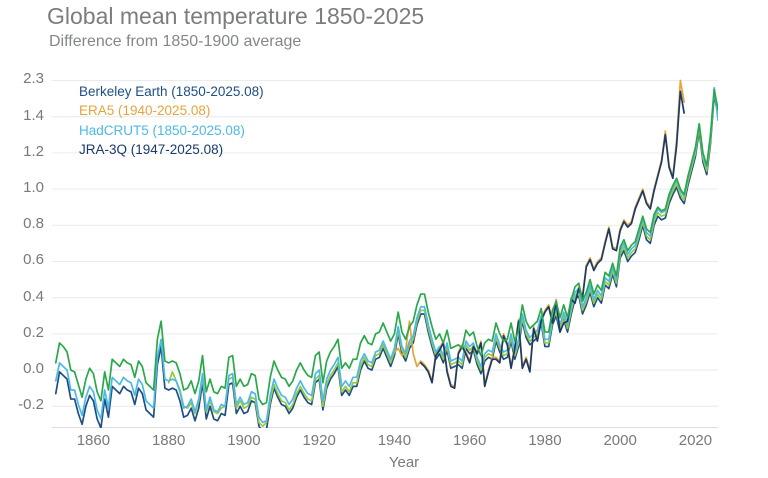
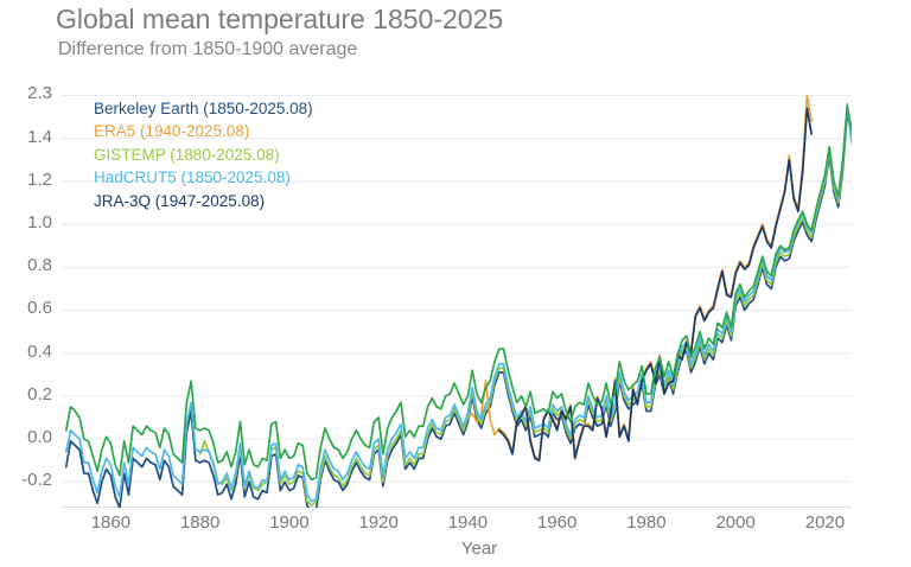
  Global mean temperature 1850-2025
  Difference from 1850-1900 average
  -0.2
  0.0
  0.2
  0.4
  0.6
  0.8
  1.0
  1.2
  1.4
  2.3
  1860
  1880
  1900
  1920
  1940
  1960
  1980
  2000
  2020
  Berkeley Earth (1850-2025.08)
  ERA5 (1940-2025.08)
+ GISTEMP (1880-2025.08)
  HadCRUT5 (1850-2025.08)
  JRA-3Q (1947-2025.08)
  Year
